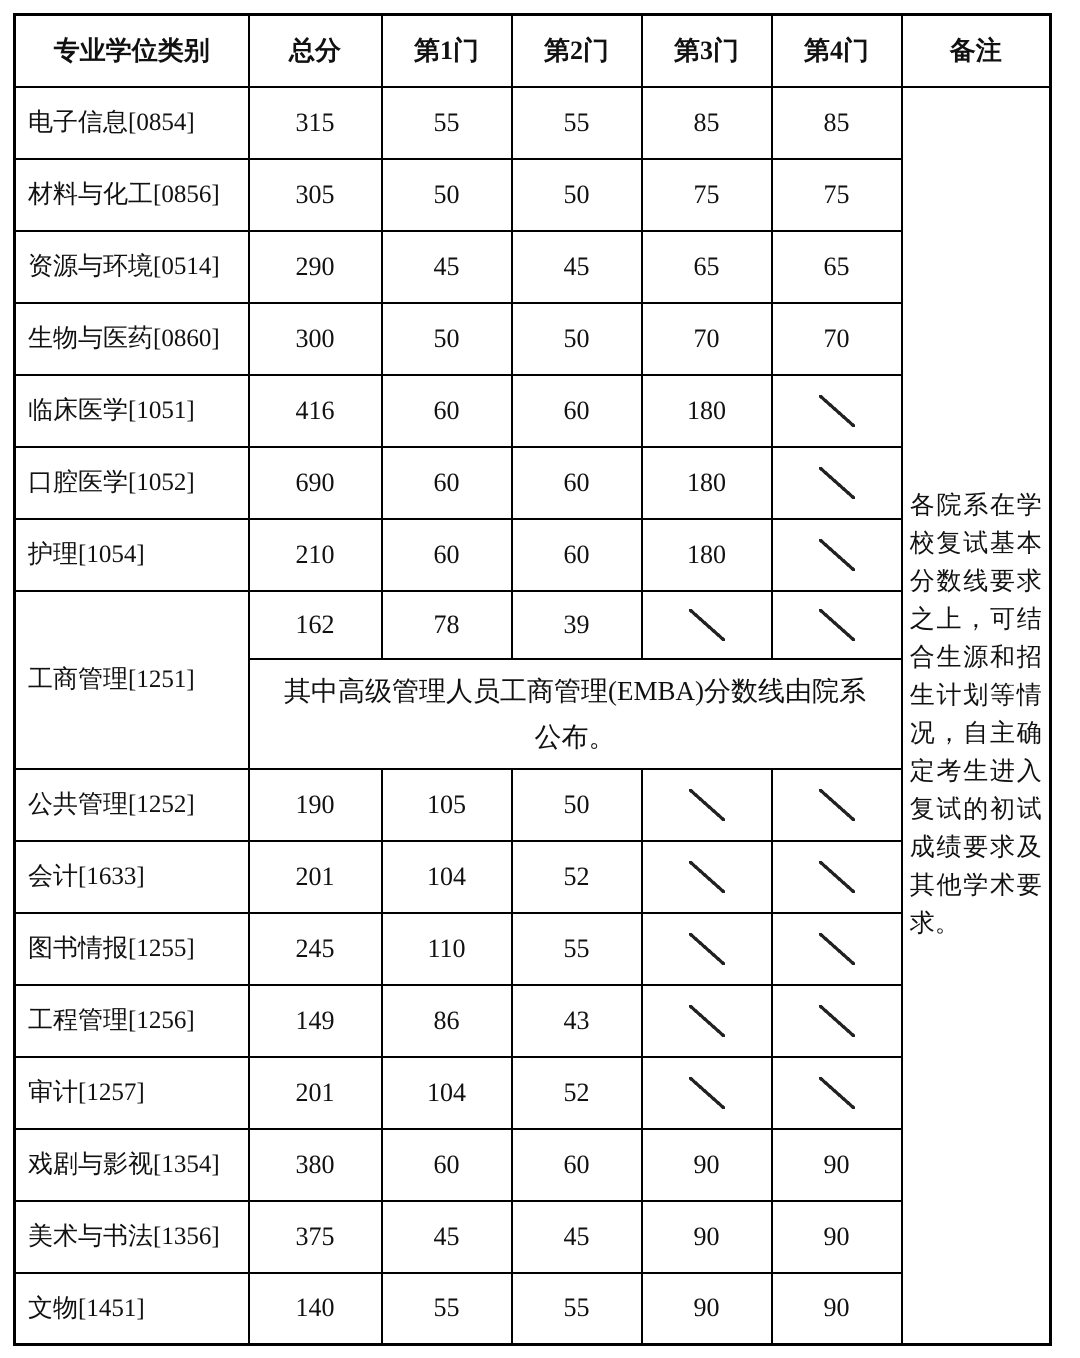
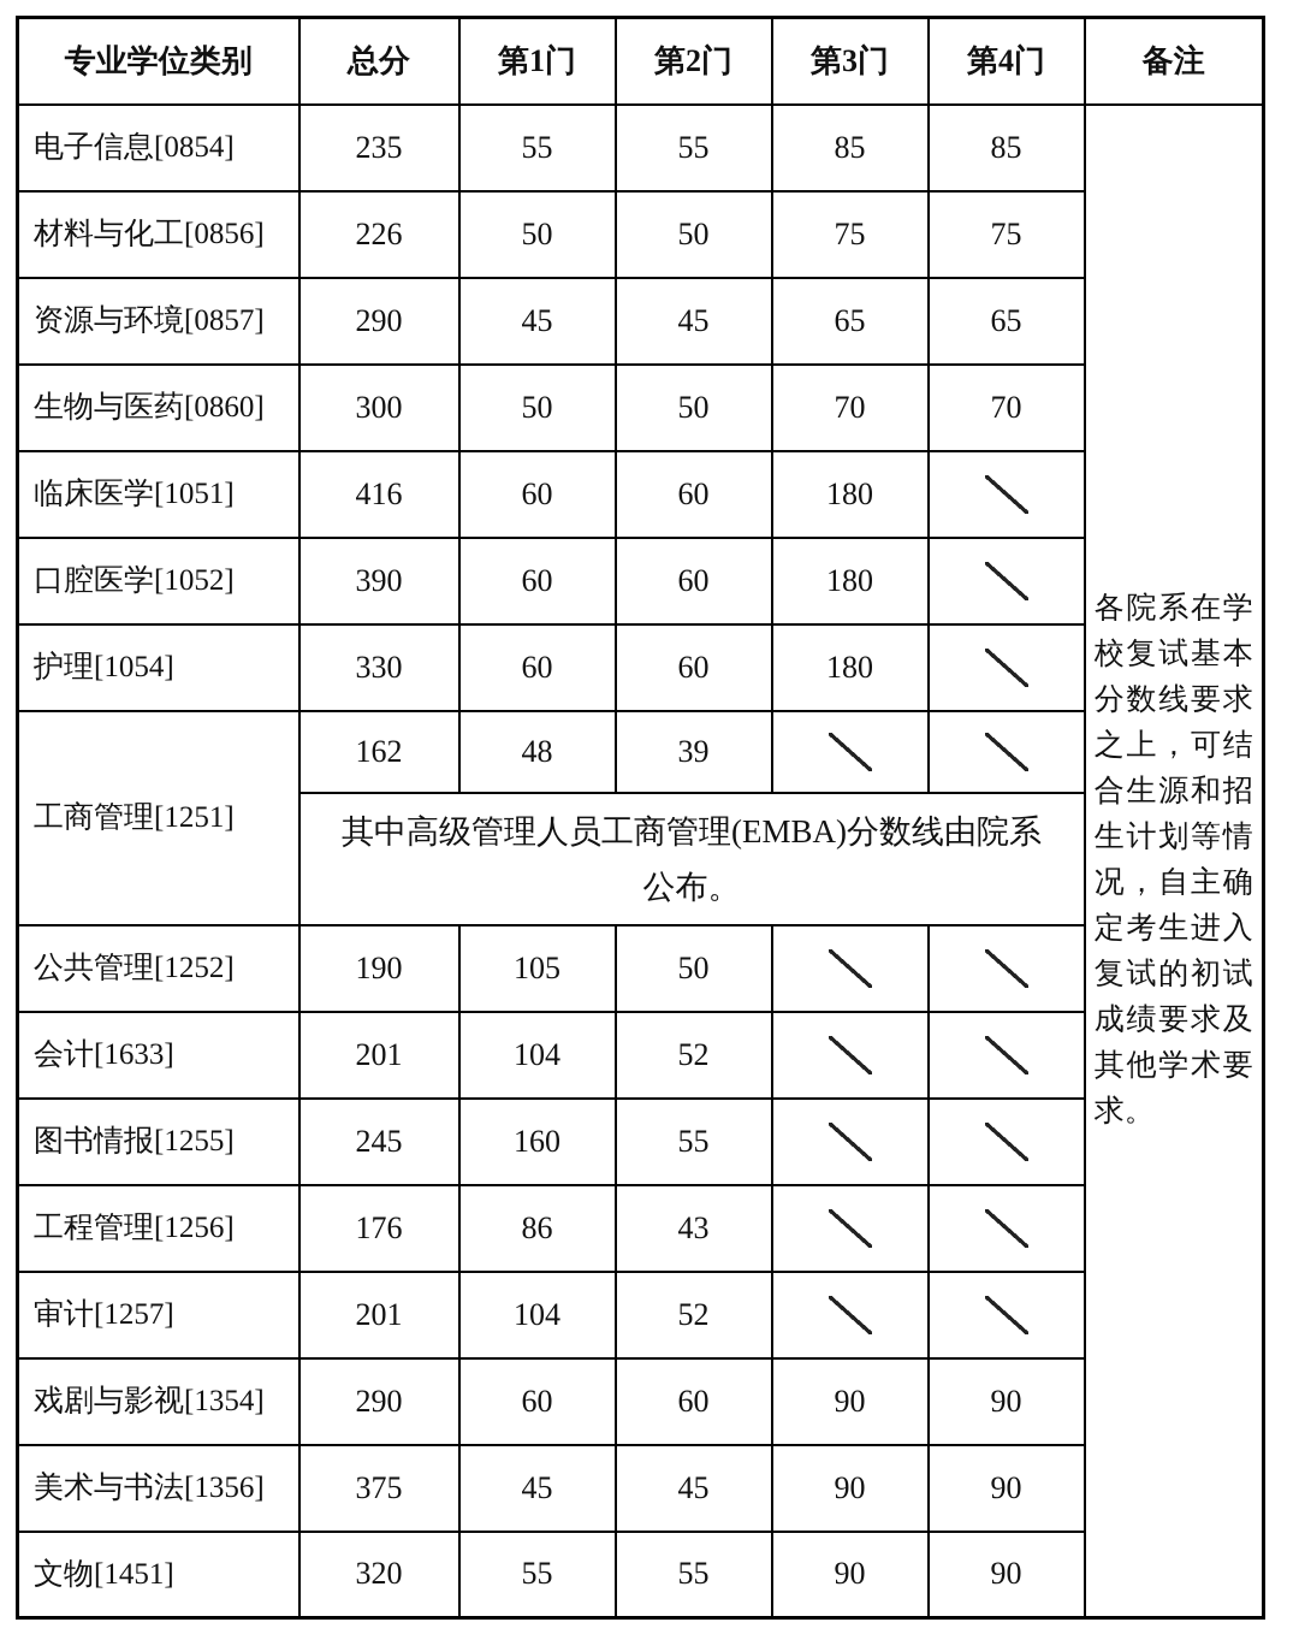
  专业学位类别	总分	第1门	第2门	第3门	第4门	备注
- 电子信息[0854]	315	55	55	85	85	各院系在学校复试基本分数线要求之上，可结合生源和招生计划等情况，自主确定考生进入复试的初试成绩要求及其他学术要求。
+ 电子信息[0854]	235	55	55	85	85	各院系在学校复试基本分数线要求之上，可结合生源和招生计划等情况，自主确定考生进入复试的初试成绩要求及其他学术要求。
- 材料与化工[0856]	305	50	50	75	75
+ 材料与化工[0856]	226	50	50	75	75
- 资源与环境[0514]	290	45	45	65	65
+ 资源与环境[0857]	290	45	45	65	65
  生物与医药[0860]	300	50	50	70	70
  临床医学[1051]	416	60	60	180	/
- 口腔医学[1052]	690	60	60	180	/
+ 口腔医学[1052]	390	60	60	180	/
- 护理[1054]	210	60	60	180	/
+ 护理[1054]	330	60	60	180	/
- 工商管理[1251]	162	78	39	/	/
+ 工商管理[1251]	162	48	39	/	/
  其中高级管理人员工商管理(EMBA)分数线由院系 公布。
  公共管理[1252]	190	105	50	/	/
  会计[1633]	201	104	52	/	/
- 图书情报[1255]	245	110	55	/	/
+ 图书情报[1255]	245	160	55	/	/
- 工程管理[1256]	149	86	43	/	/
+ 工程管理[1256]	176	86	43	/	/
  审计[1257]	201	104	52	/	/
- 戏剧与影视[1354]	380	60	60	90	90
+ 戏剧与影视[1354]	290	60	60	90	90
  美术与书法[1356]	375	45	45	90	90
- 文物[1451]	140	55	55	90	90
+ 文物[1451]	320	55	55	90	90
